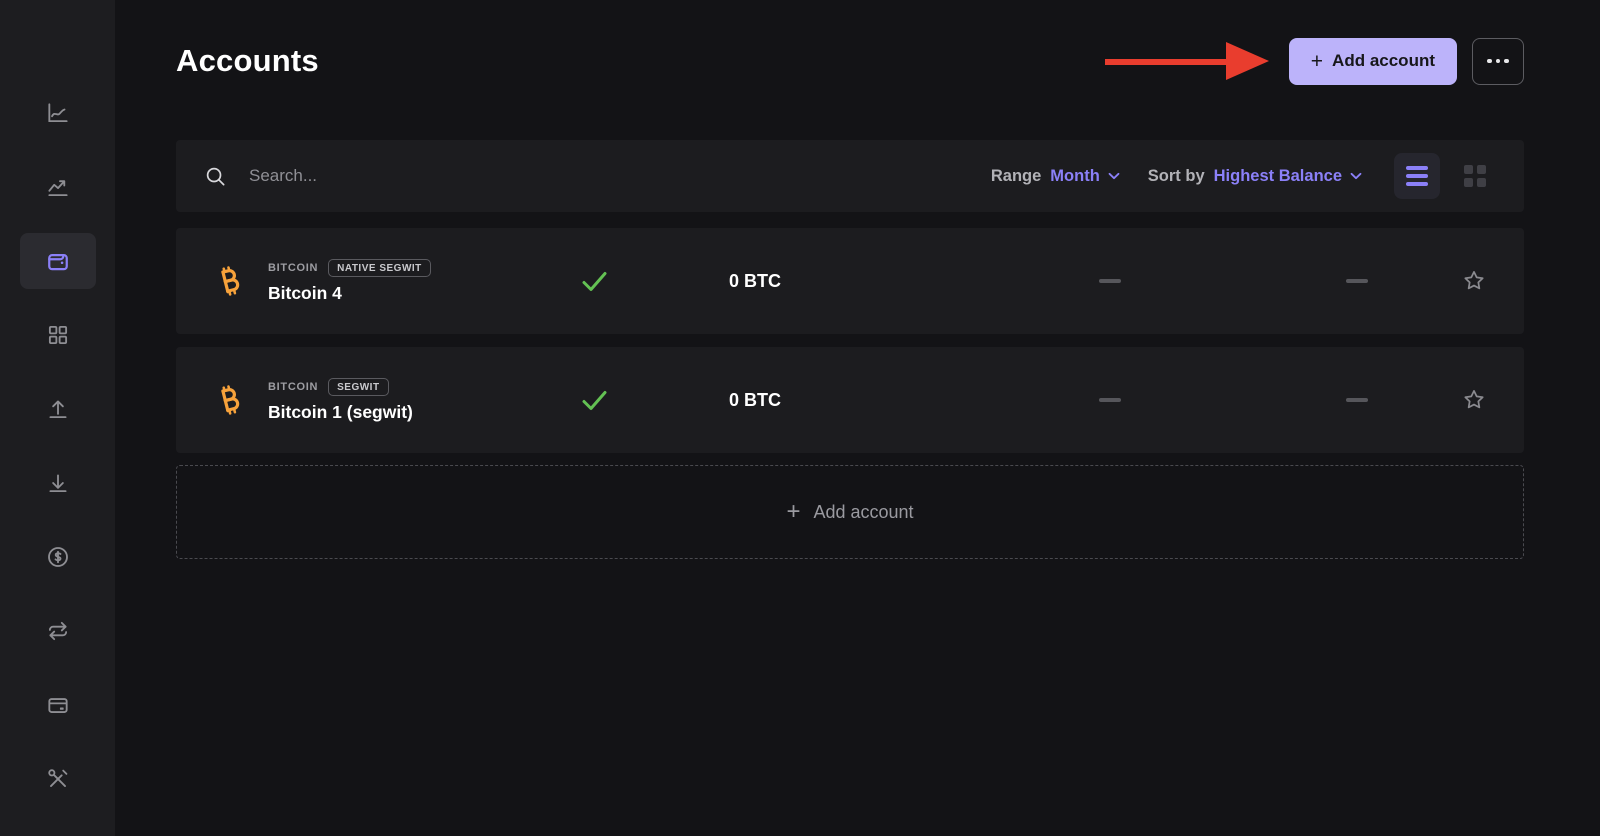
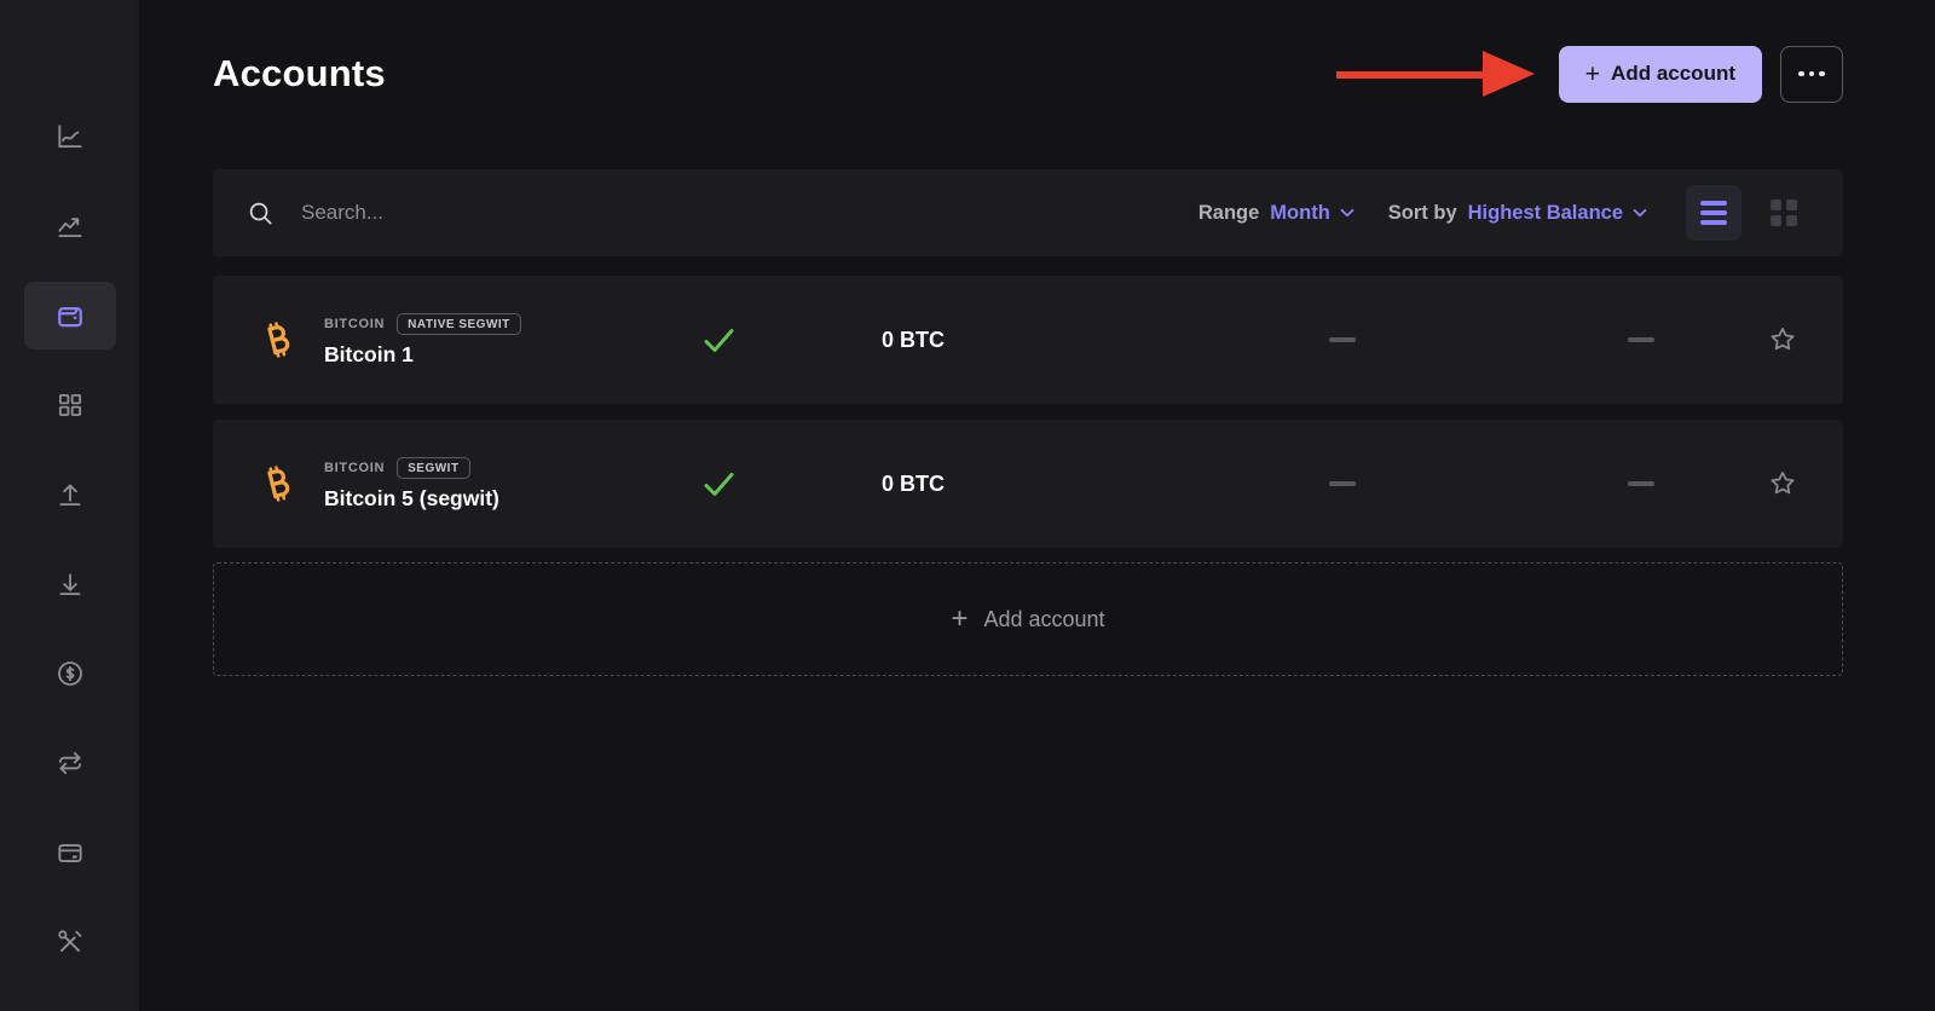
  Accounts
  +
  Add account
  Search...
  Range
  Month
  Sort by
  Highest Balance
  BITCOIN
  NATIVE SEGWIT
- Bitcoin 4
+ Bitcoin 1
  0 BTC
  BITCOIN
  SEGWIT
- Bitcoin 1 (segwit)
+ Bitcoin 5 (segwit)
  0 BTC
  +
  Add account
